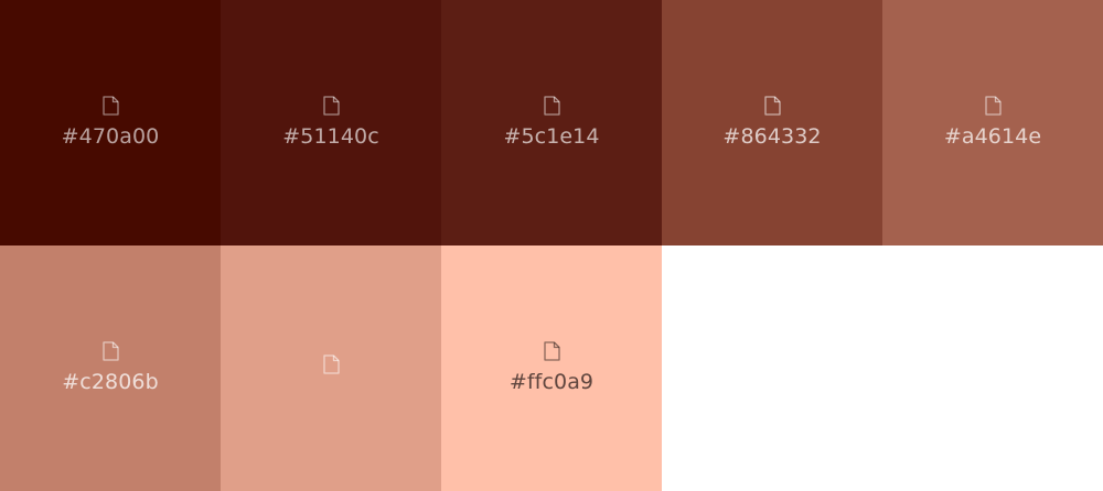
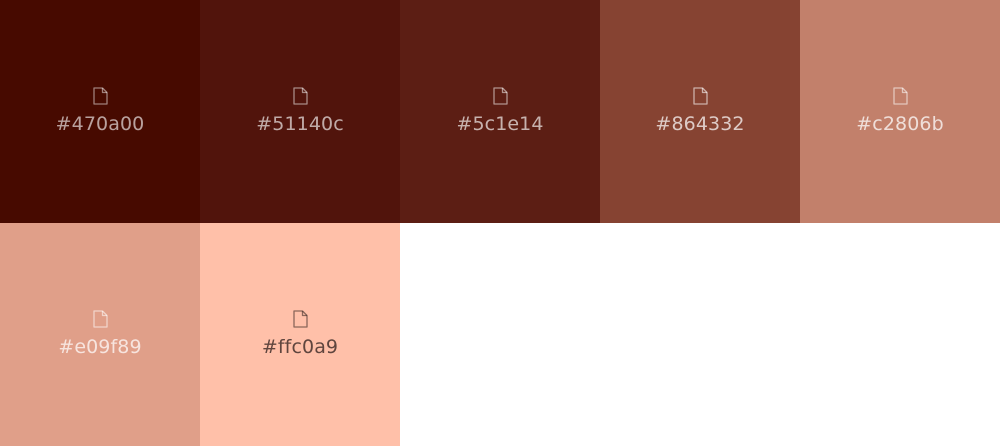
  #470a00
  #51140c
  #5c1e14
  #864332
- #a4614e
  #c2806b
+ #e09f89
  #ffc0a9
